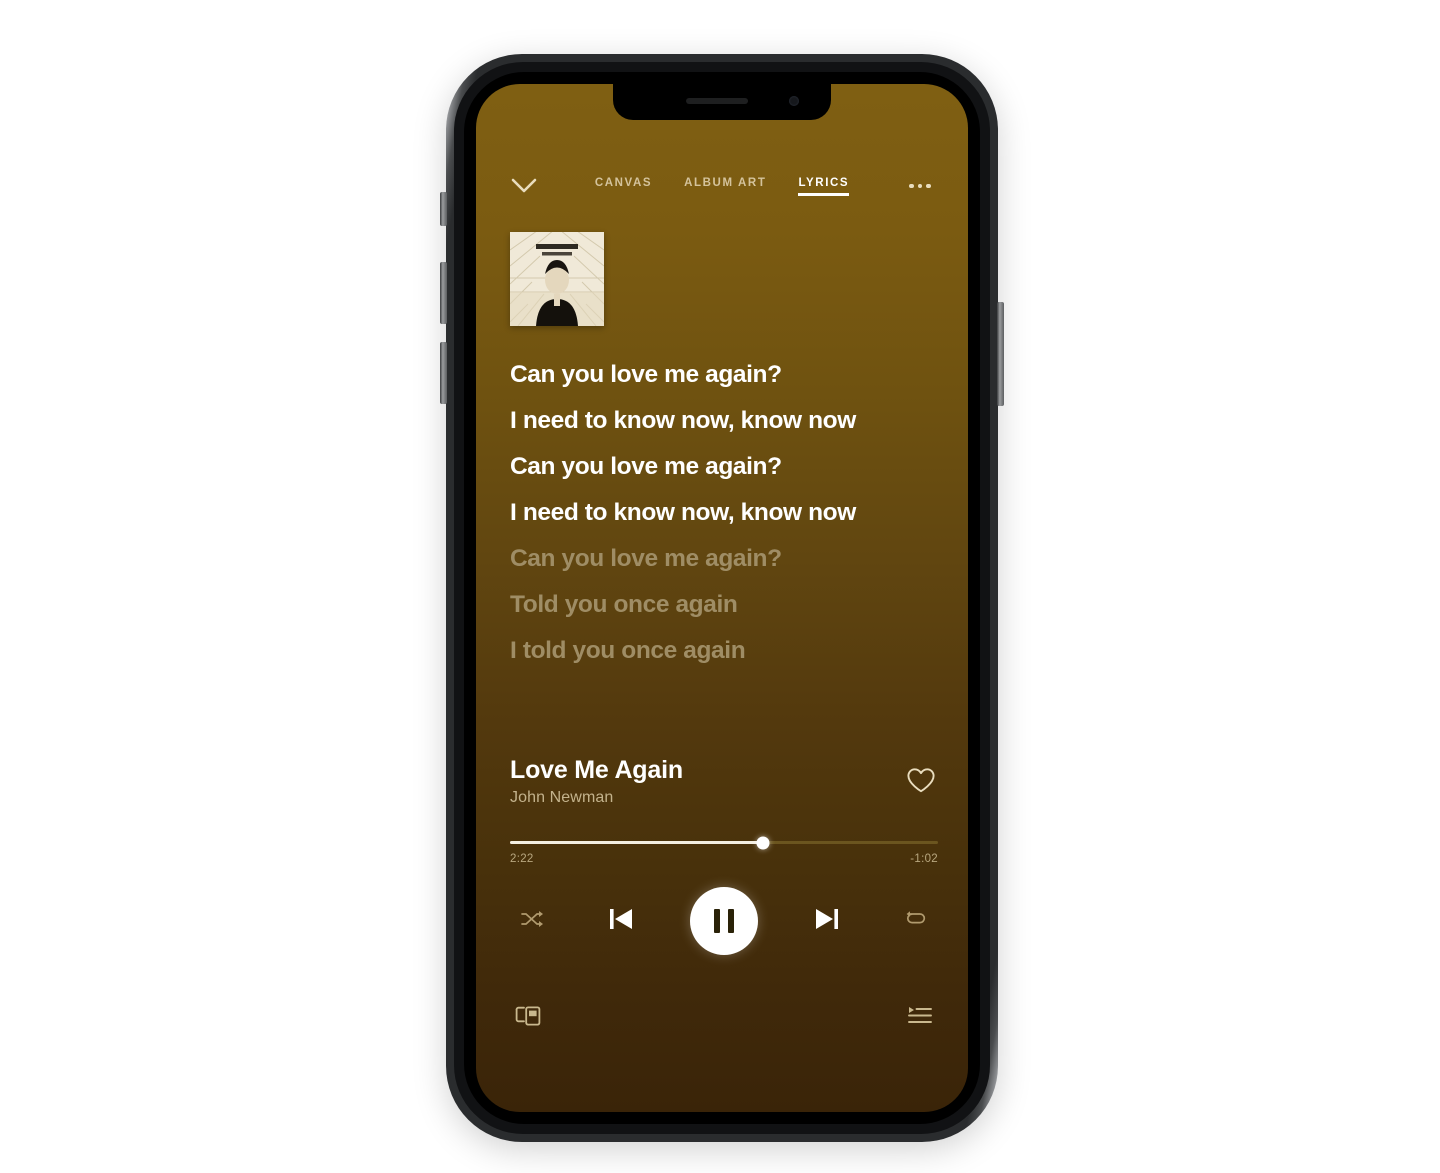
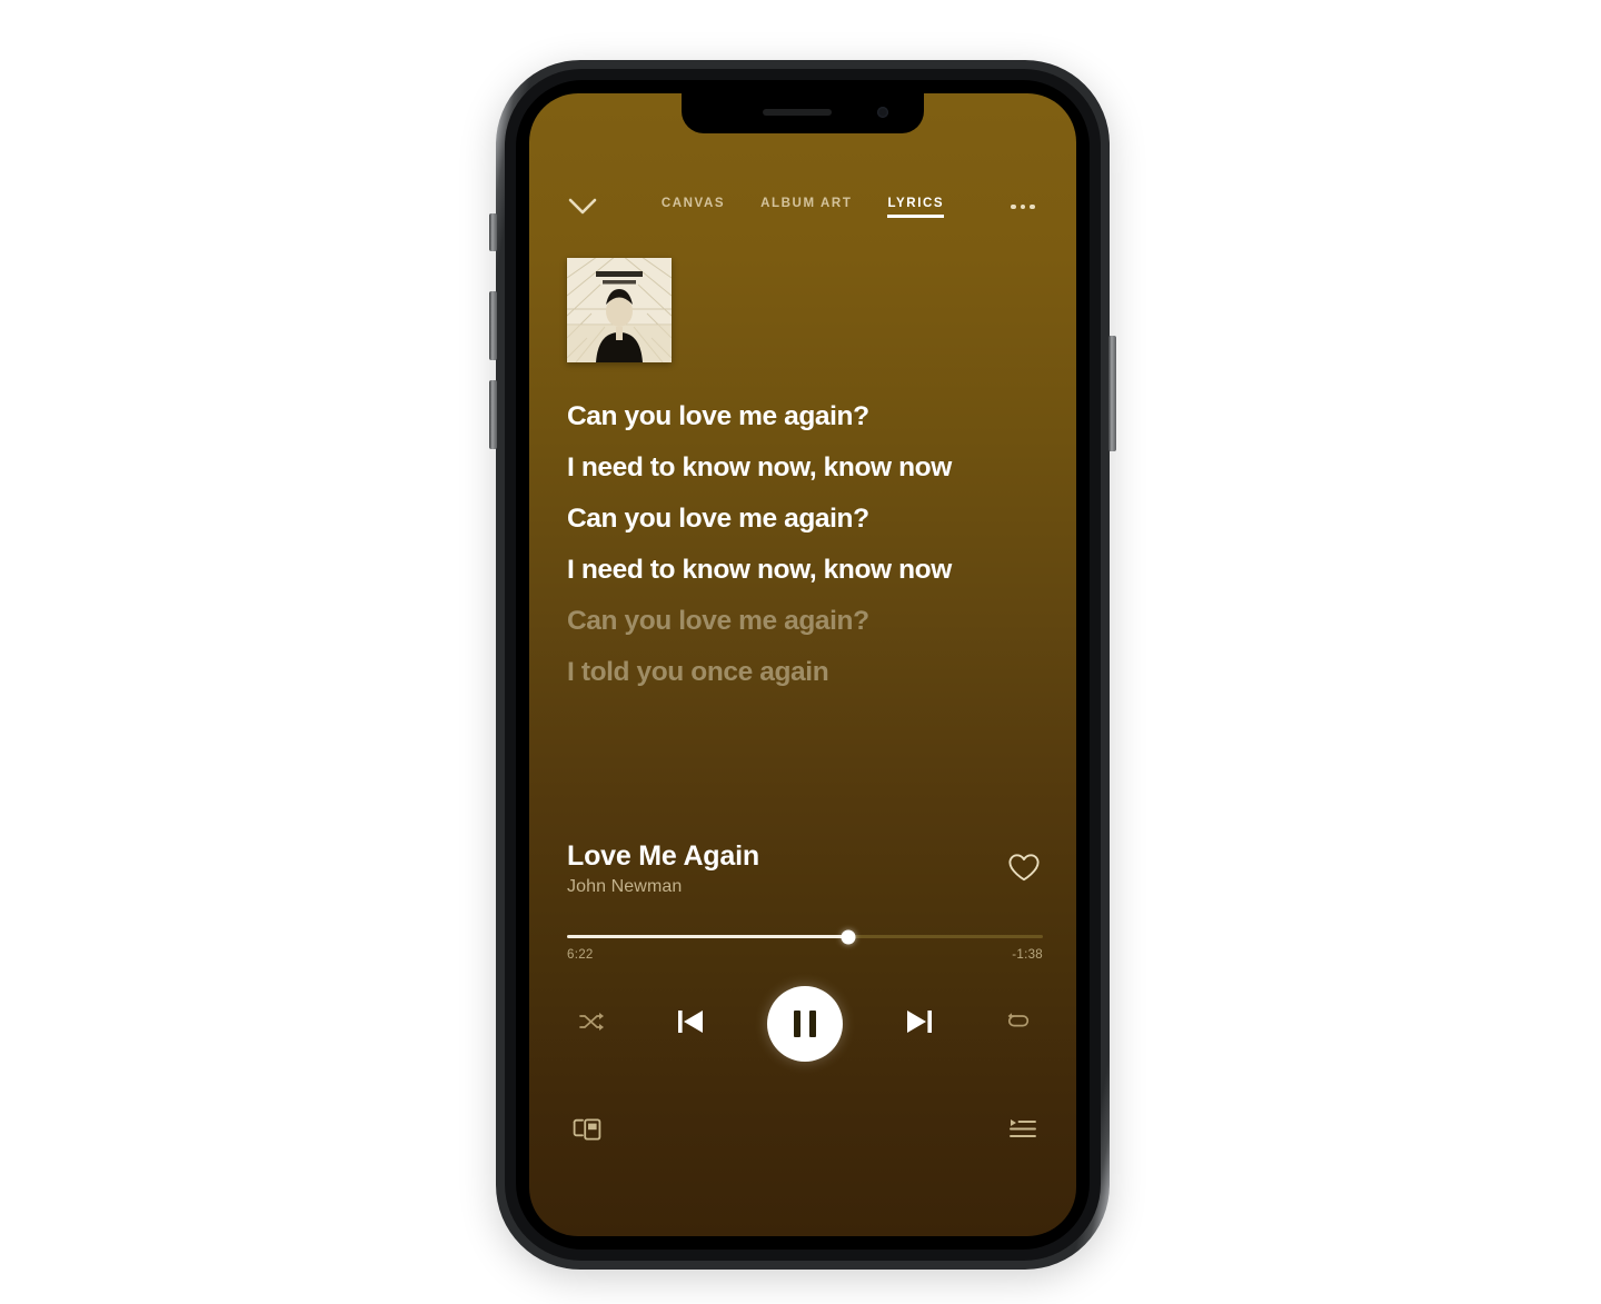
  CANVAS
  ALBUM ART
  LYRICS
  Can you love me again?
  I need to know now, know now
  Can you love me again?
  I need to know now, know now
  Can you love me again?
- Told you once again
  I told you once again
  Love Me Again
  John Newman
- 2:22
+ 6:22
- -1:02
+ -1:38
